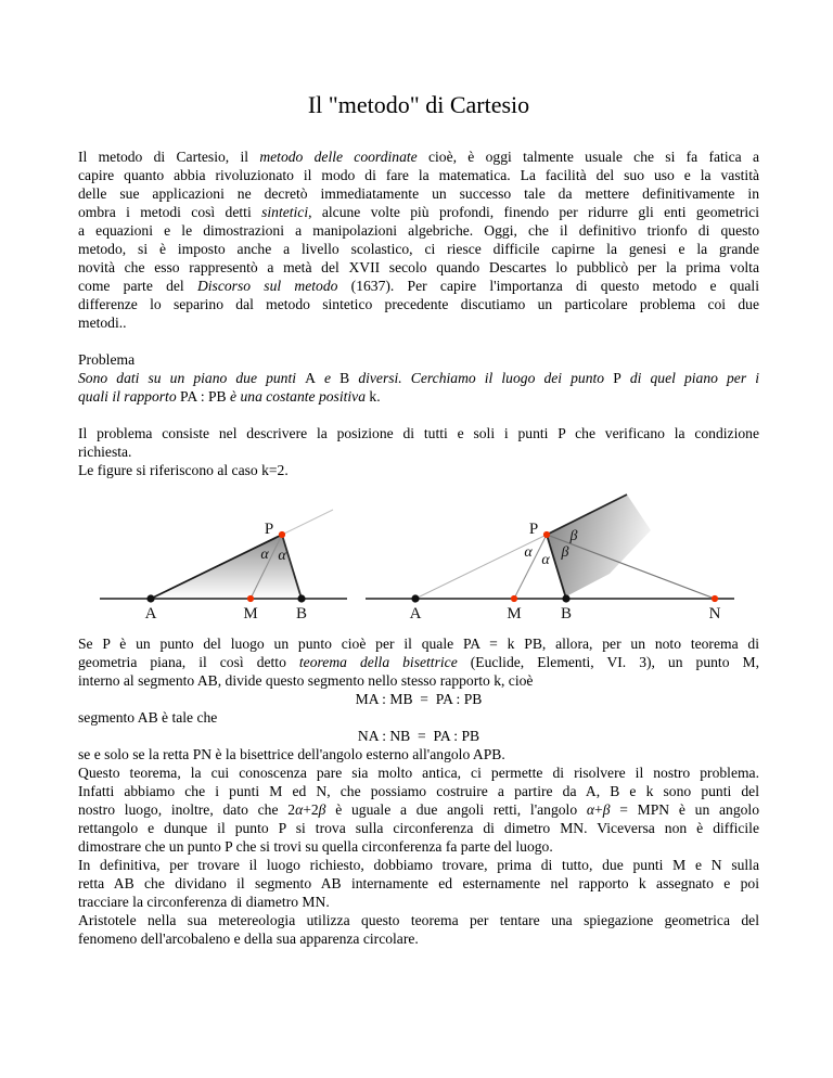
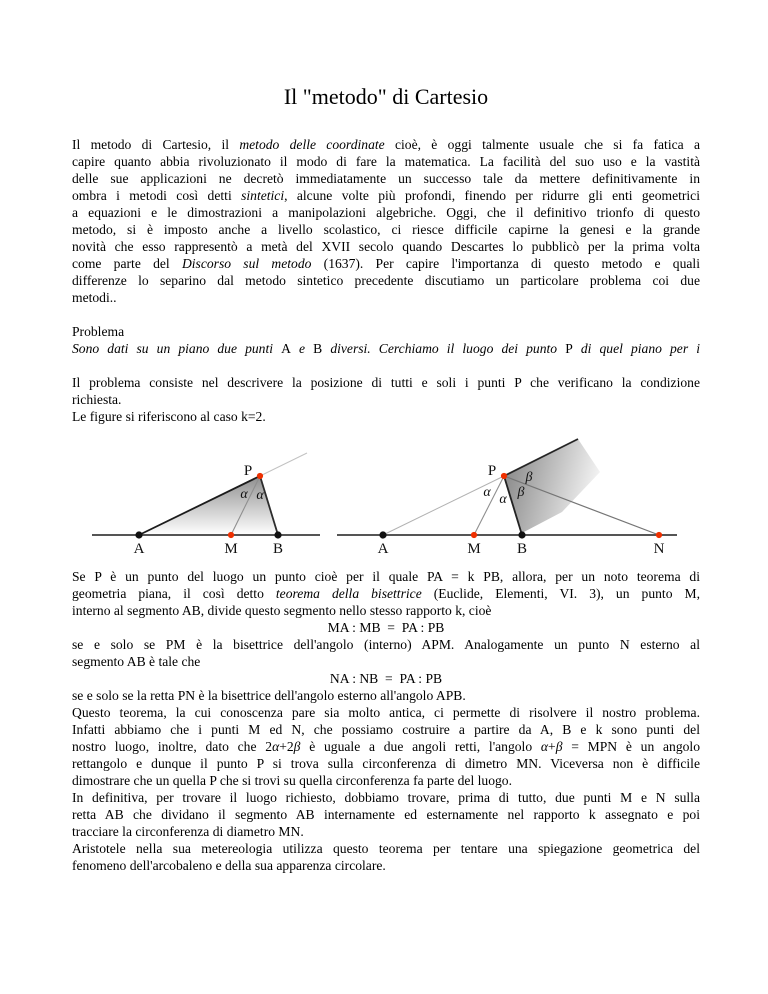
  Il "metodo" di Cartesio
  Il metodo di Cartesio, il metodo delle coordinate cioè, è oggi talmente usuale che si fa fatica a
  capire quanto abbia rivoluzionato il modo di fare la matematica. La facilità del suo uso e la vastità
  delle sue applicazioni ne decretò immediatamente un successo tale da mettere definitivamente in
  ombra i metodi così detti sintetici, alcune volte più profondi, finendo per ridurre gli enti geometrici
  a equazioni e le dimostrazioni a manipolazioni algebriche. Oggi, che il definitivo trionfo di questo
  metodo, si è imposto anche a livello scolastico, ci riesce difficile capirne la genesi e la grande
  novità che esso rappresentò a metà del XVII secolo quando Descartes lo pubblicò per la prima volta
  come parte del Discorso sul metodo (1637). Per capire l'importanza di questo metodo e quali
  differenze lo separino dal metodo sintetico precedente discutiamo un particolare problema coi due
  metodi..
  Problema
  Sono dati su un piano due punti A e B diversi. Cerchiamo il luogo dei punto P di quel piano per i
- quali il rapporto PA : PB è una costante positiva k.
  Il problema consiste nel descrivere la posizione di tutti e soli i punti P che verificano la condizione
  richiesta.
  Le figure si riferiscono al caso k=2.
  P
  A
  M
  B
  α
  α
  P
  A
  M
  B
  N
  α
  α
  β
  β
  Se P è un punto del luogo un punto cioè per il quale PA = k PB, allora, per un noto teorema di
  geometria piana, il così detto teorema della bisettrice (Euclide, Elementi, VI. 3), un punto M,
  interno al segmento AB, divide questo segmento nello stesso rapporto k, cioè
  MA : MB = PA : PB
+ se e solo se PM è la bisettrice dell'angolo (interno) APM. Analogamente un punto N esterno al
  segmento AB è tale che
  NA : NB = PA : PB
  se e solo se la retta PN è la bisettrice dell'angolo esterno all'angolo APB.
  Questo teorema, la cui conoscenza pare sia molto antica, ci permette di risolvere il nostro problema.
  Infatti abbiamo che i punti M ed N, che possiamo costruire a partire da A, B e k sono punti del
  nostro luogo, inoltre, dato che 2α+2β è uguale a due angoli retti, l'angolo α+β = MPN è un angolo
  rettangolo e dunque il punto P si trova sulla circonferenza di dimetro MN. Viceversa non è difficile
- dimostrare che un punto P che si trovi su quella circonferenza fa parte del luogo.
+ dimostrare che un quella P che si trovi su quella circonferenza fa parte del luogo.
  In definitiva, per trovare il luogo richiesto, dobbiamo trovare, prima di tutto, due punti M e N sulla
  retta AB che dividano il segmento AB internamente ed esternamente nel rapporto k assegnato e poi
  tracciare la circonferenza di diametro MN.
  Aristotele nella sua metereologia utilizza questo teorema per tentare una spiegazione geometrica del
  fenomeno dell'arcobaleno e della sua apparenza circolare.
